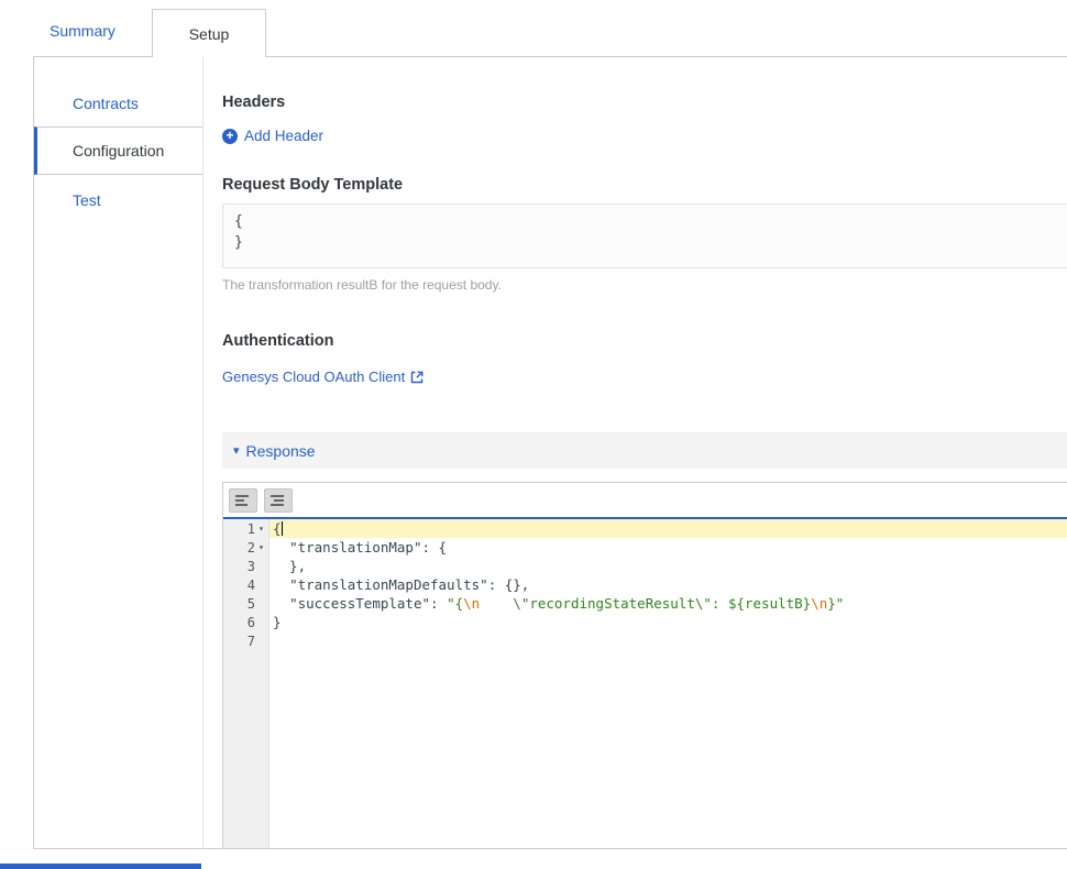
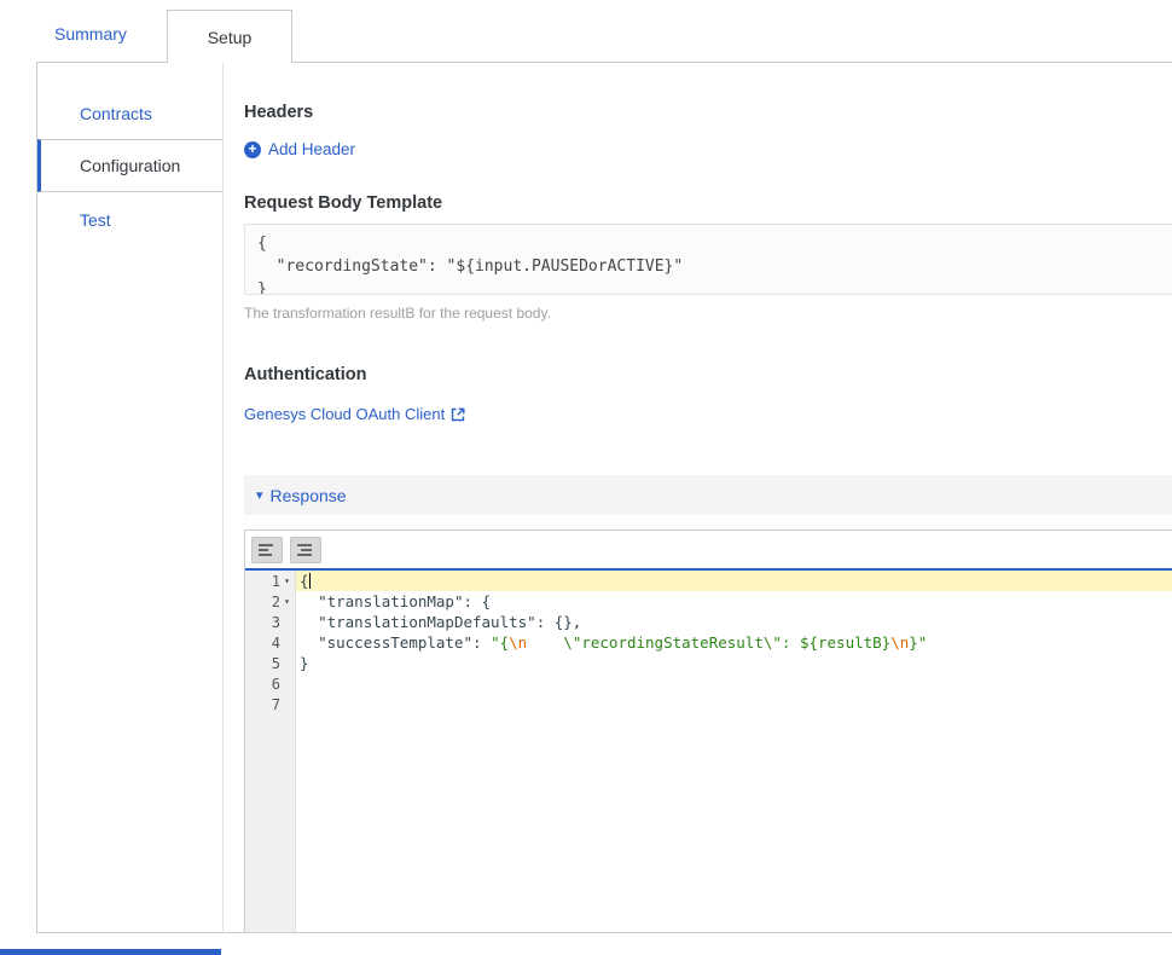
  Summary
  Setup
  Contracts
  Configuration
  Test
  Headers
  +
  Add Header
  Request Body Template
  {
+ "recordingState": "${input.PAUSEDorACTIVE}"
  }
  The transformation resultB for the request body.
  Authentication
  Genesys Cloud OAuth Client
  ▾
  Response
  1
  ▾
  2
  ▾
  3
  4
  5
  6
  7
  {
  "translationMap": {
- },
  "translationMapDefaults": {},
  "successTemplate": "{\n \"recordingStateResult\": ${resultB}\n}"
  }
